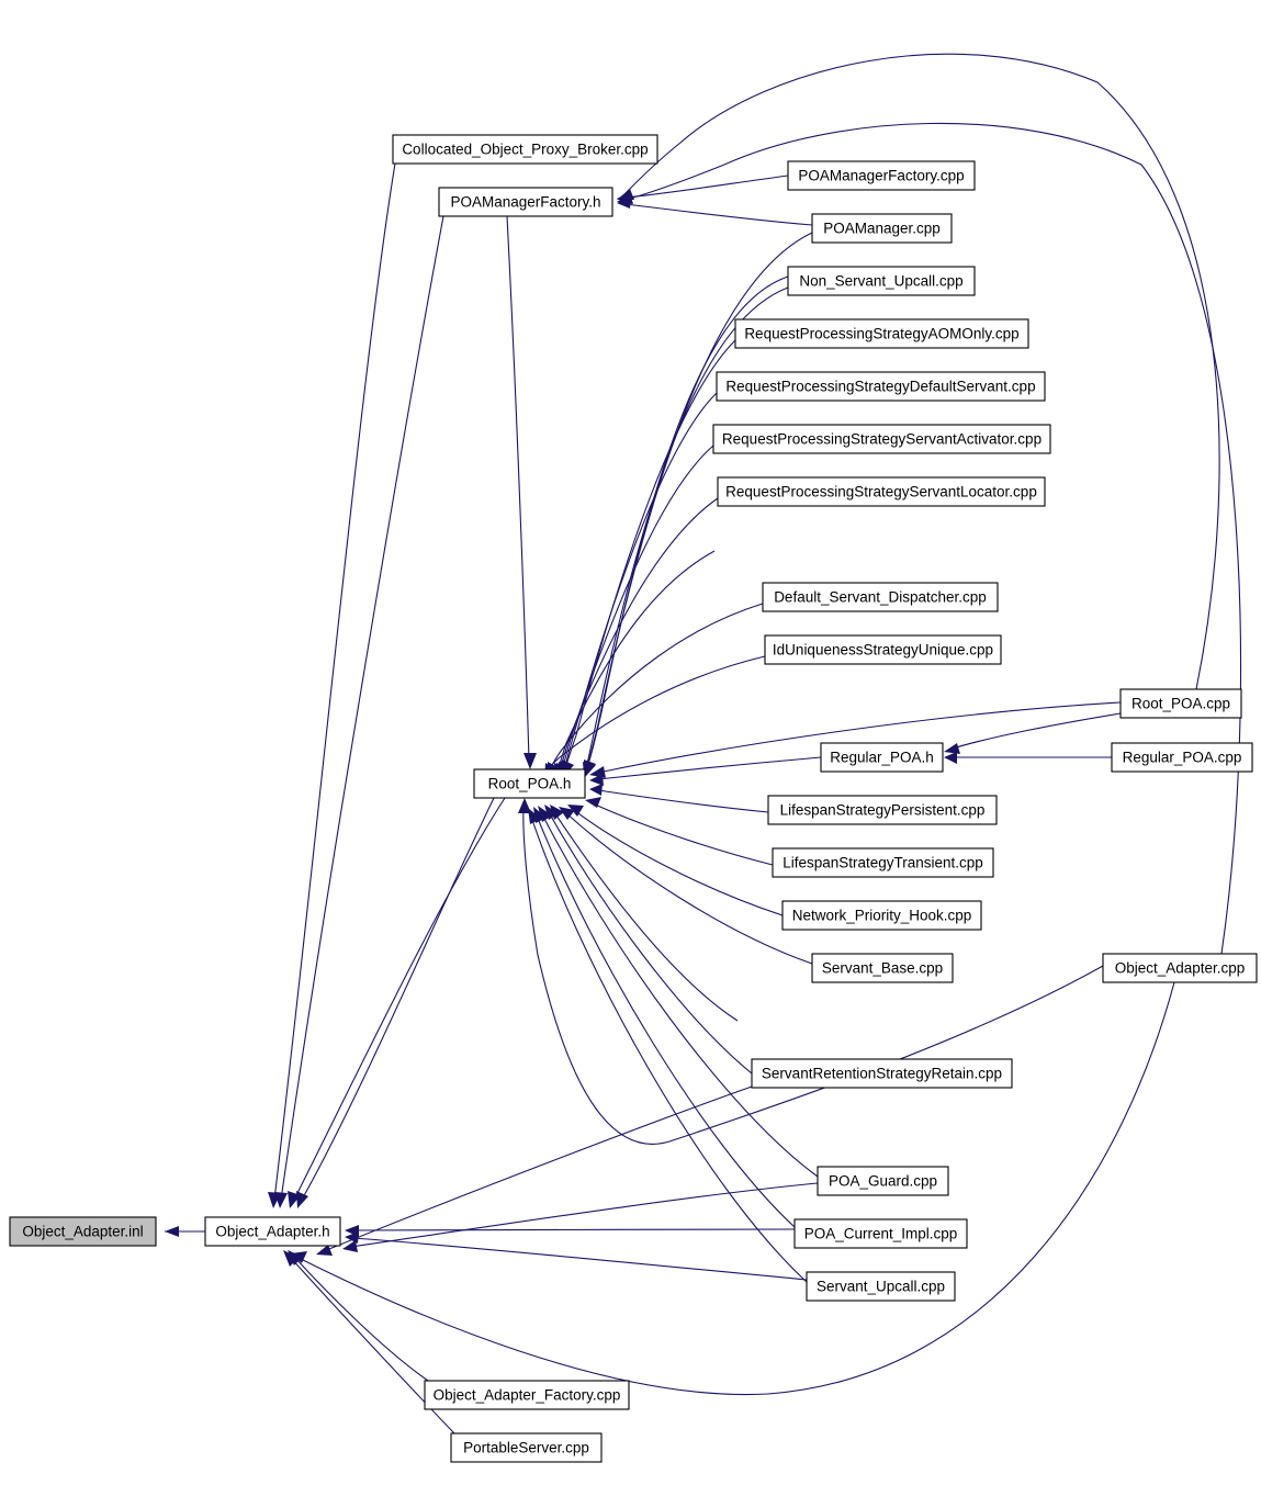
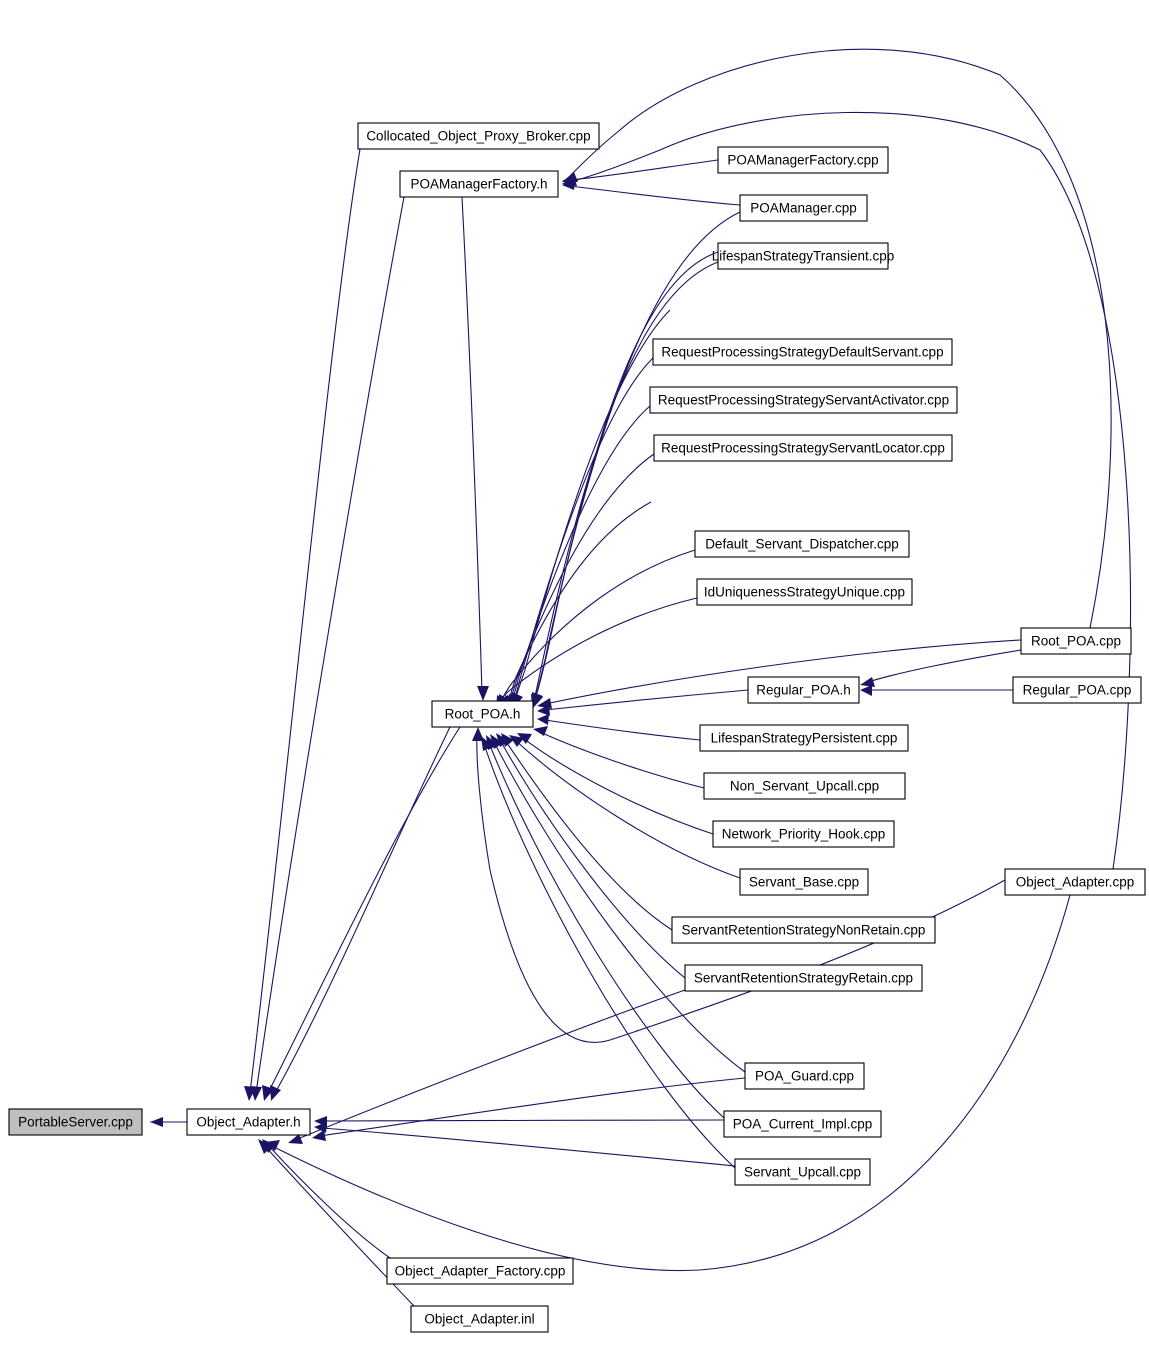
- Object_Adapter.inl
+ PortableServer.cpp
  Object_Adapter.h
  Collocated_Object_Proxy_Broker.cpp
  POAManagerFactory.h
  POAManagerFactory.cpp
  POAManager.cpp
- Non_Servant_Upcall.cpp
+ LifespanStrategyTransient.cpp
- RequestProcessingStrategyAOMOnly.cpp
  RequestProcessingStrategyDefaultServant.cpp
  RequestProcessingStrategyServantActivator.cpp
  RequestProcessingStrategyServantLocator.cpp
  Default_Servant_Dispatcher.cpp
  IdUniquenessStrategyUnique.cpp
  Root_POA.cpp
  Regular_POA.h
  Regular_POA.cpp
  Root_POA.h
  LifespanStrategyPersistent.cpp
- LifespanStrategyTransient.cpp
+ Non_Servant_Upcall.cpp
  Network_Priority_Hook.cpp
  Servant_Base.cpp
  Object_Adapter.cpp
+ ServantRetentionStrategyNonRetain.cpp
  ServantRetentionStrategyRetain.cpp
  POA_Guard.cpp
  POA_Current_Impl.cpp
  Servant_Upcall.cpp
  Object_Adapter_Factory.cpp
- PortableServer.cpp
+ Object_Adapter.inl
